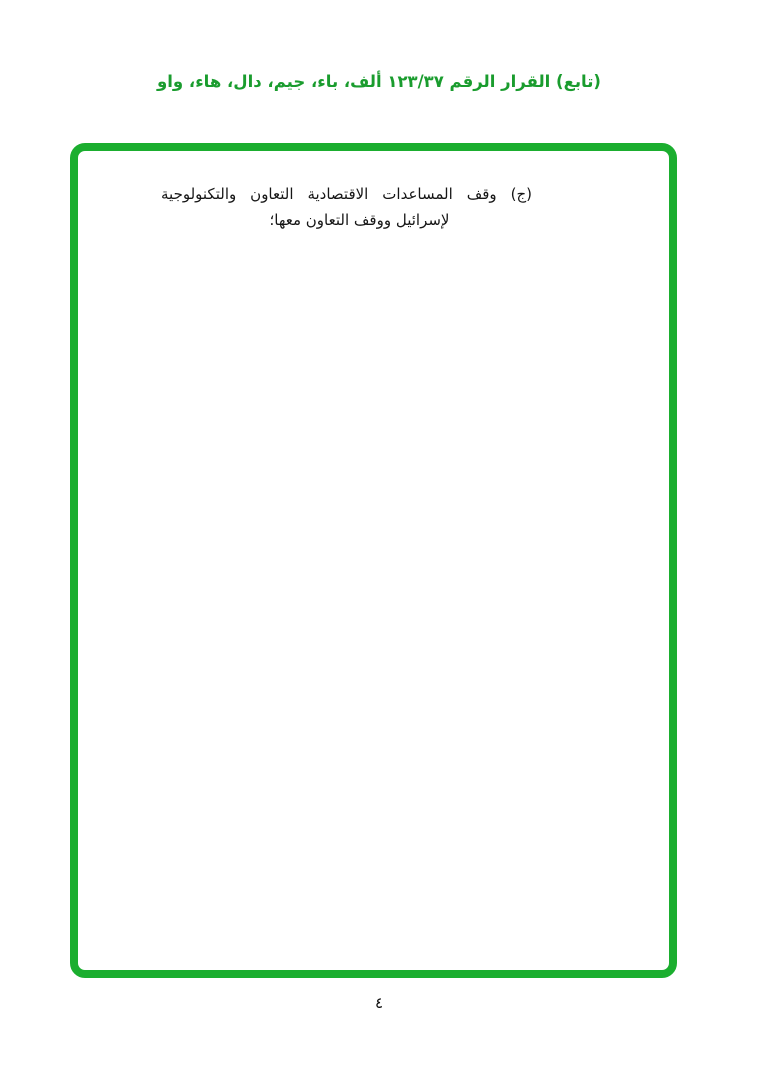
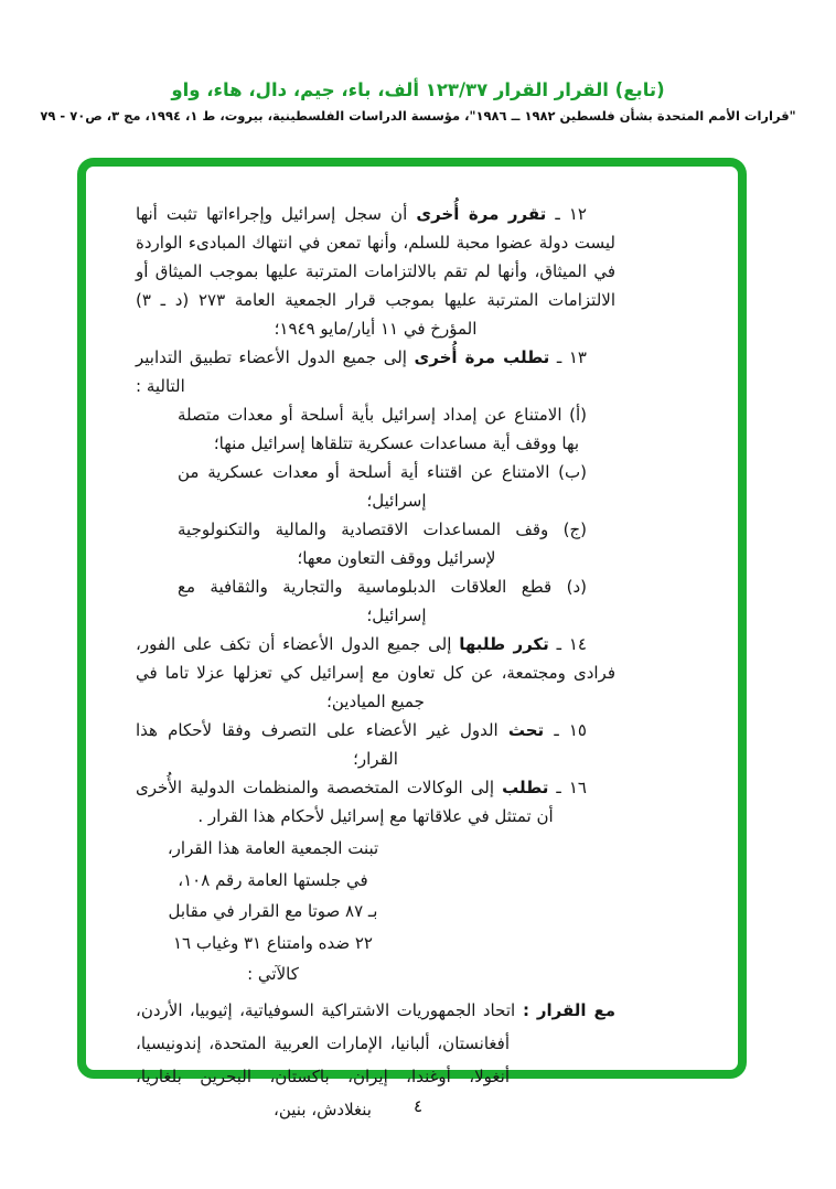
- (تابع) القرار الرقم ١٢٣/٣٧ ألف، باء، جيم، دال، هاء، واو
+ (تابع) القرار القرار ١٢٣/٣٧ ألف، باء، جيم، دال، هاء، واو
+ "قرارات الأمم المتحدة بشأن فلسطين ١٩٨٢ ــ ١٩٨٦"، مؤسسة الدراسات الفلسطينية، بيروت، ط ١، ١٩٩٤، مج ٣، ص٧٠ - ٧٩
+ ١٢ ـ تقرر مرة أُخرى أن سجل إسرائيل وإجراءاتها تثبت أنها ليست دولة عضوا محبة للسلم، وأنها تمعن في انتهاك المبادىء الواردة في الميثاق، وأنها لم تقم بالالتزامات المترتبة عليها بموجب الميثاق أو الالتزامات المترتبة عليها بموجب قرار الجمعية العامة ٢٧٣ (د ـ ٣) المؤرخ في ١١ أيار/مايو ١٩٤٩؛
+ ١٣ ـ تطلب مرة أُخرى إلى جميع الدول الأعضاء تطبيق التدابير التالية :
+ (أ) الامتناع عن إمداد إسرائيل بأية أسلحة أو معدات متصلة بها ووقف أية مساعدات عسكرية تتلقاها إسرائيل منها؛
+ (ب) الامتناع عن اقتناء أية أسلحة أو معدات عسكرية من إسرائيل؛
- (ج) وقف المساعدات الاقتصادية التعاون والتكنولوجية لإسرائيل ووقف التعاون معها؛
+ (ج) وقف المساعدات الاقتصادية والمالية والتكنولوجية لإسرائيل ووقف التعاون معها؛
+ (د) قطع العلاقات الدبلوماسية والتجارية والثقافية مع إسرائيل؛
+ ١٤ ـ تكرر طلبها إلى جميع الدول الأعضاء أن تكف على الفور، فرادى ومجتمعة، عن كل تعاون مع إسرائيل كي تعزلها عزلا تاما في جميع الميادين؛
+ ١٥ ـ تحث الدول غير الأعضاء على التصرف وفقا لأحكام هذا القرار؛
+ ١٦ ـ تطلب إلى الوكالات المتخصصة والمنظمات الدولية الأُخرى أن تمتثل في علاقاتها مع إسرائيل لأحكام هذا القرار .
+ تبنت الجمعية العامة هذا القرار،
+ في جلستها العامة رقم ١٠٨،
+ بـ ٨٧ صوتا مع القرار في مقابل
+ ٢٢ ضده وامتناع ٣١ وغياب ١٦
+ كالآتي :
+ مع القرار : اتحاد الجمهوريات الاشتراكية السوفياتية، إثيوبيا، الأردن، أفغانستان، ألبانيا، الإمارات العربية المتحدة، إندونيسيا، أنغولا، أوغندا، إيران، باكستان، البحرين بلغاريا، بنغلادش، بنين،
  ٤
